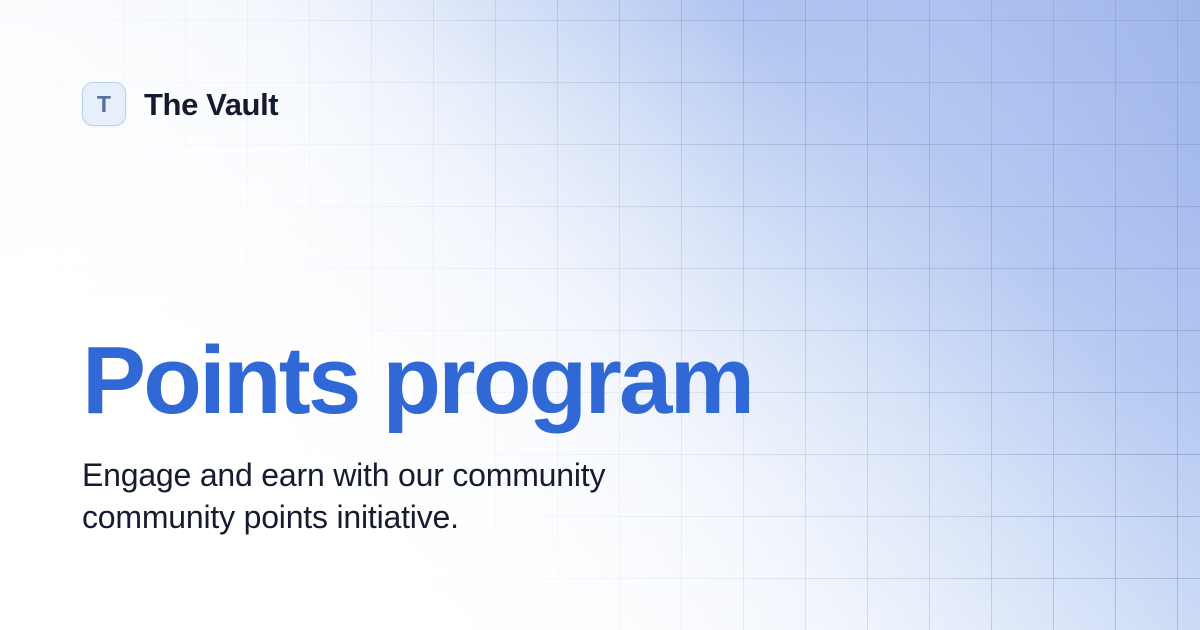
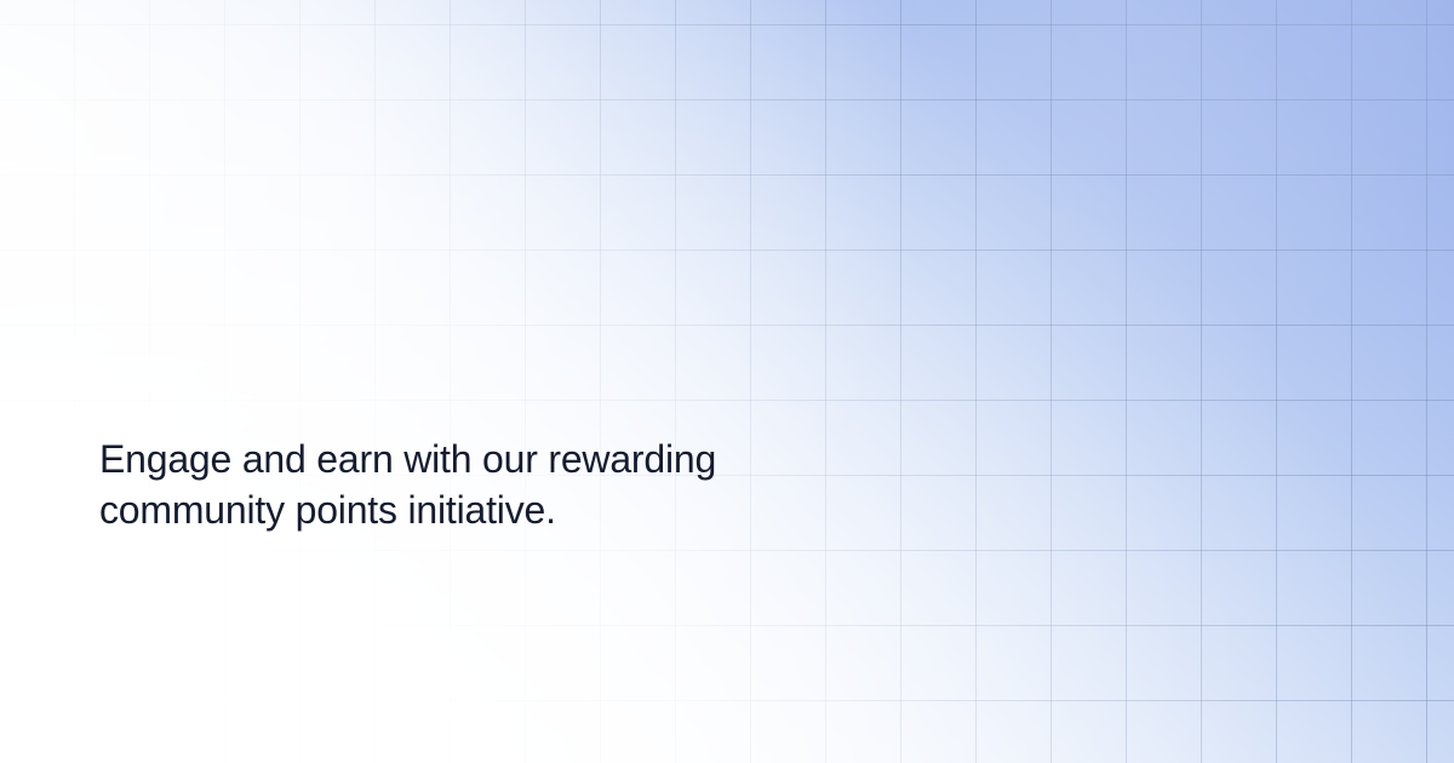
- T
- The Vault
- Points program
- Engage and earn with our community community points initiative.
+ Engage and earn with our rewarding community points initiative.
